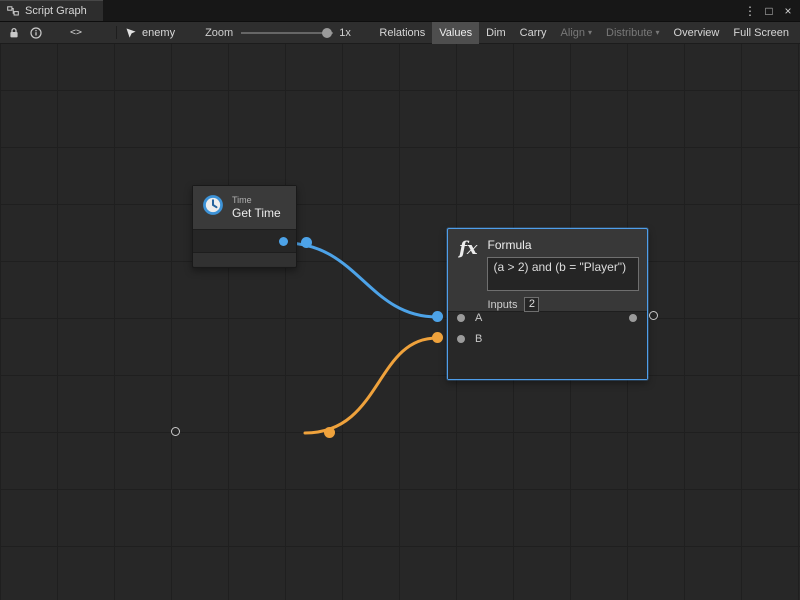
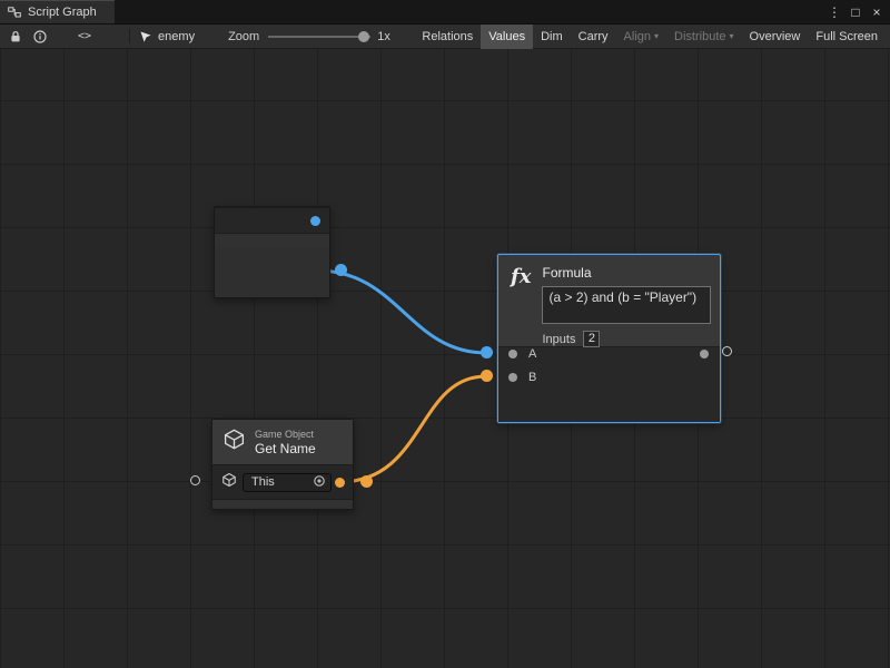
  Script Graph
  ⋮
  □
  ×
  <>
  enemy
  Zoom
  1x
  Relations
  Values
  Dim
  Carry
  Align
  ▾
  Distribute
  ▾
  Overview
  Full Screen
- Time
- Get Time
  fx
  Formula
  (a > 2) and (b = "Player")
  Inputs
  2
  A
  B
+ Game Object
+ Get Name
+ This
